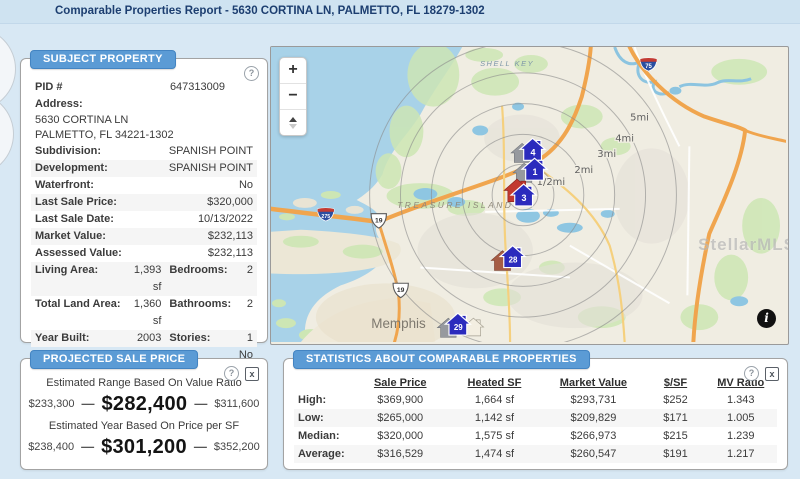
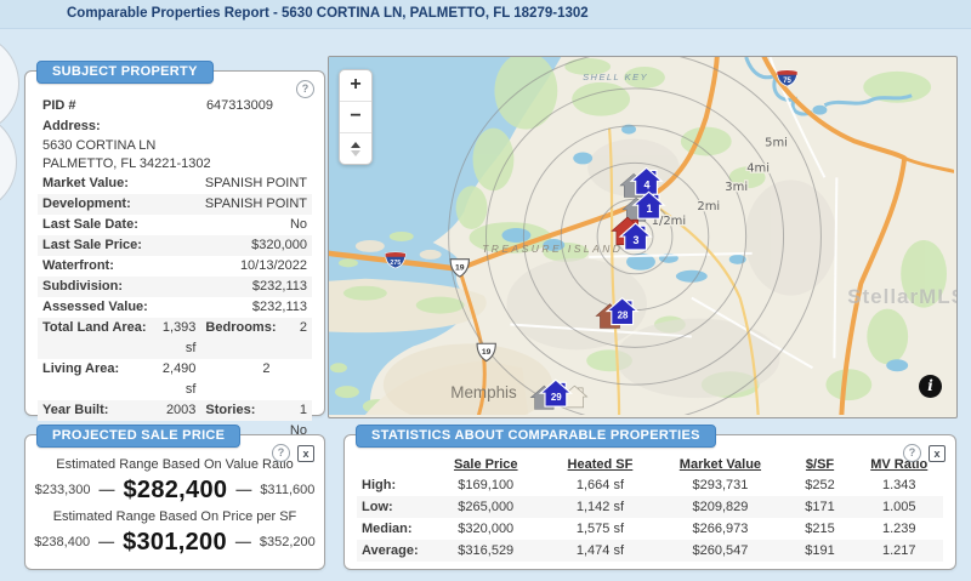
  Comparable Properties Report - 5630 CORTINA LN, PALMETTO, FL 18279-1302
  SUBJECT PROPERTY
  ?
  PID #
  647313009
  Address:
  5630 CORTINA LN
  PALMETTO, FL 34221-1302
- Subdivision:
+ Market Value:
  SPANISH POINT
  Development:
  SPANISH POINT
- Waterfront:
+ Last Sale Date:
  No
  Last Sale Price:
  $320,000
- Last Sale Date:
+ Waterfront:
  10/13/2022
- Market Value:
+ Subdivision:
  $232,113
  Assessed Value:
  $232,113
- Living Area:
+ Total Land Area:
  1,393 sf
  Bedrooms:
  2
- Total Land Area:
+ Living Area:
- 1,360 sf
+ 2,490 sf
- Bathrooms:
  2
  Year Built:
  2003
  Stories:
  1
  No
  5mi
  4mi
  3mi
  2mi
  1/2mi
  SHELL KEY
  TREASURE ISLAND
  Memphis
  4
  1
  3
  28
  29
  +
  −
  StellarML
  i
  PROJECTED SALE PRICE
  ?
  x
  Estimated Range Based On Value Ratio
  $233,300
  —
  $282,400
  —
  $311,600
- Estimated Year Based On Price per SF
+ Estimated Range Based On Price per SF
  $238,400
  —
  $301,200
  —
  $352,200
  STATISTICS ABOUT COMPARABLE PROPERTIES
  ?
  x
  	Sale Price	Heated SF	Market Value	$/SF	MV Ratio
- High:	$369,900	1,664 sf	$293,731	$252	1.343
+ High:	$169,100	1,664 sf	$293,731	$252	1.343
  Low:	$265,000	1,142 sf	$209,829	$171	1.005
  Median:	$320,000	1,575 sf	$266,973	$215	1.239
  Average:	$316,529	1,474 sf	$260,547	$191	1.217
